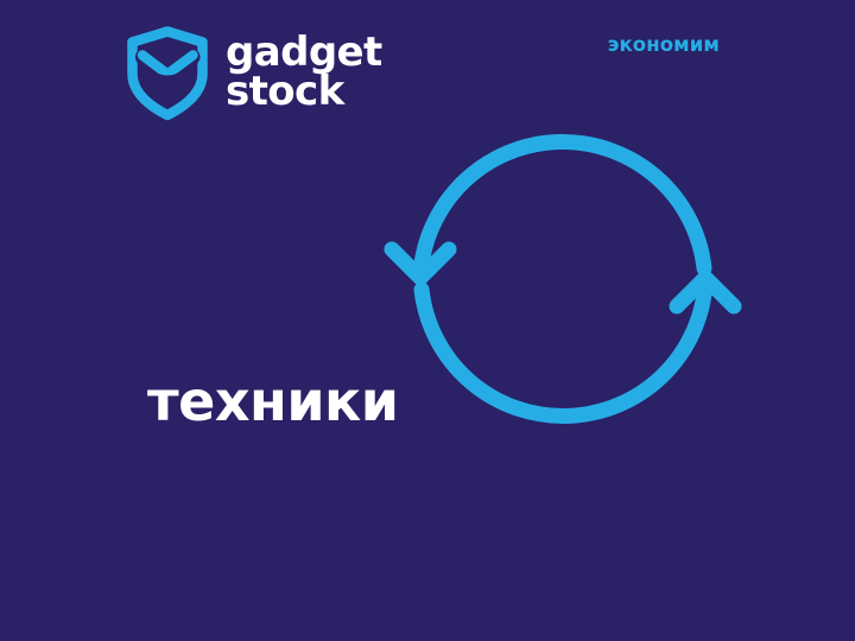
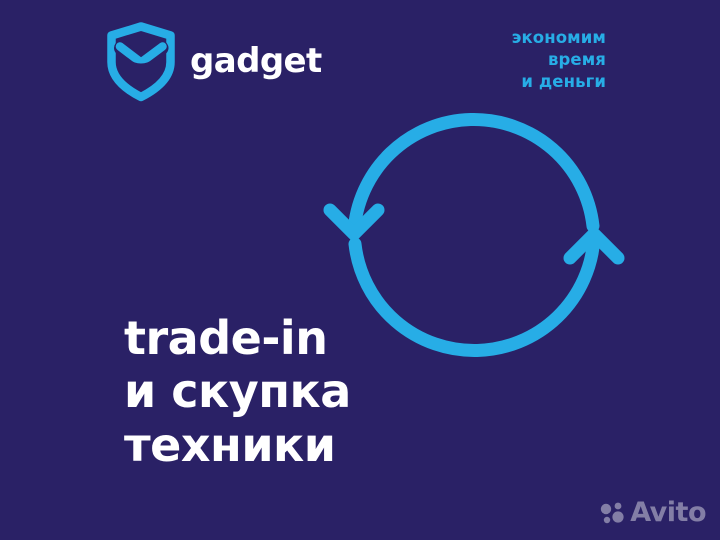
  gadget
- stock
  экономим
+ время
+ и деньги
+ trade-in
+ и скупка
  техники
+ Avito
